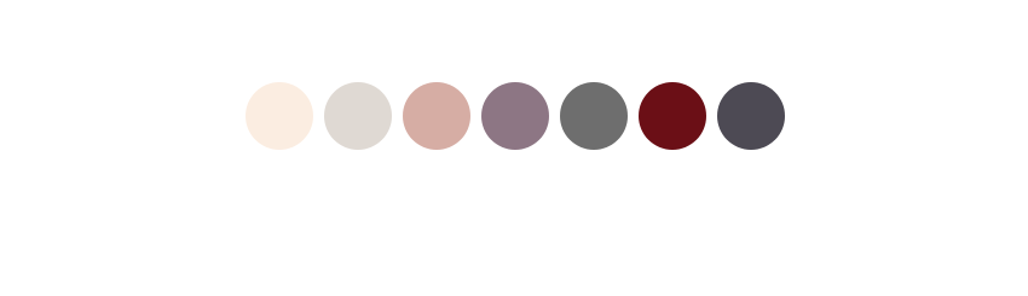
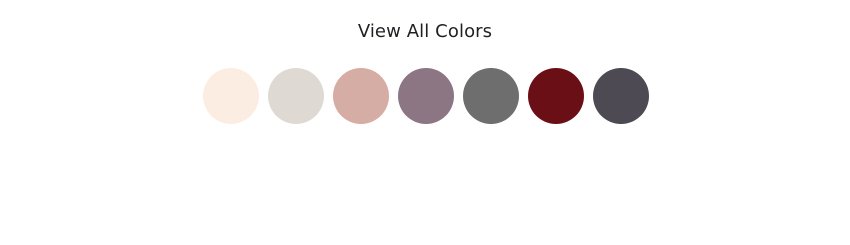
+ View All Colors
